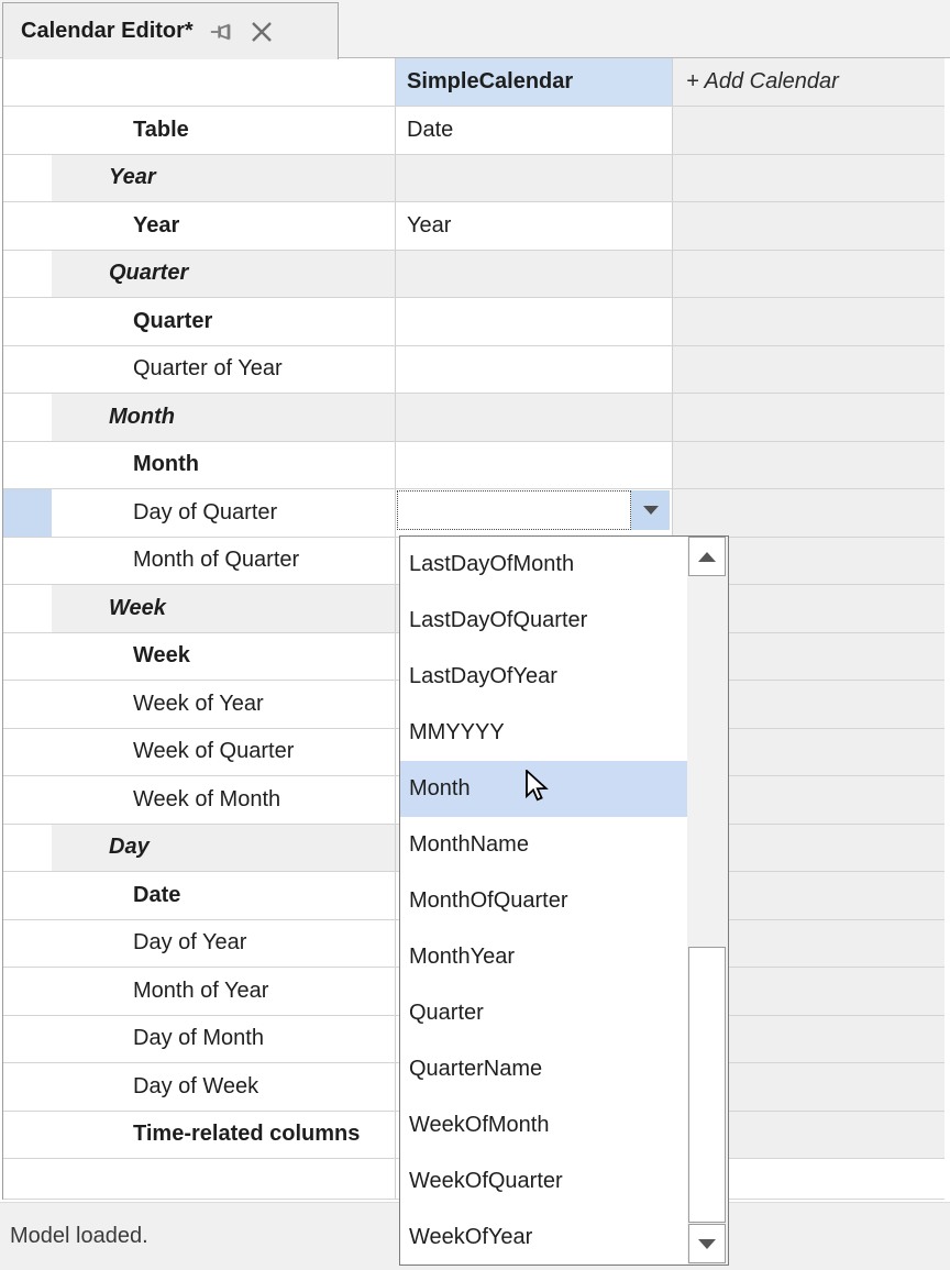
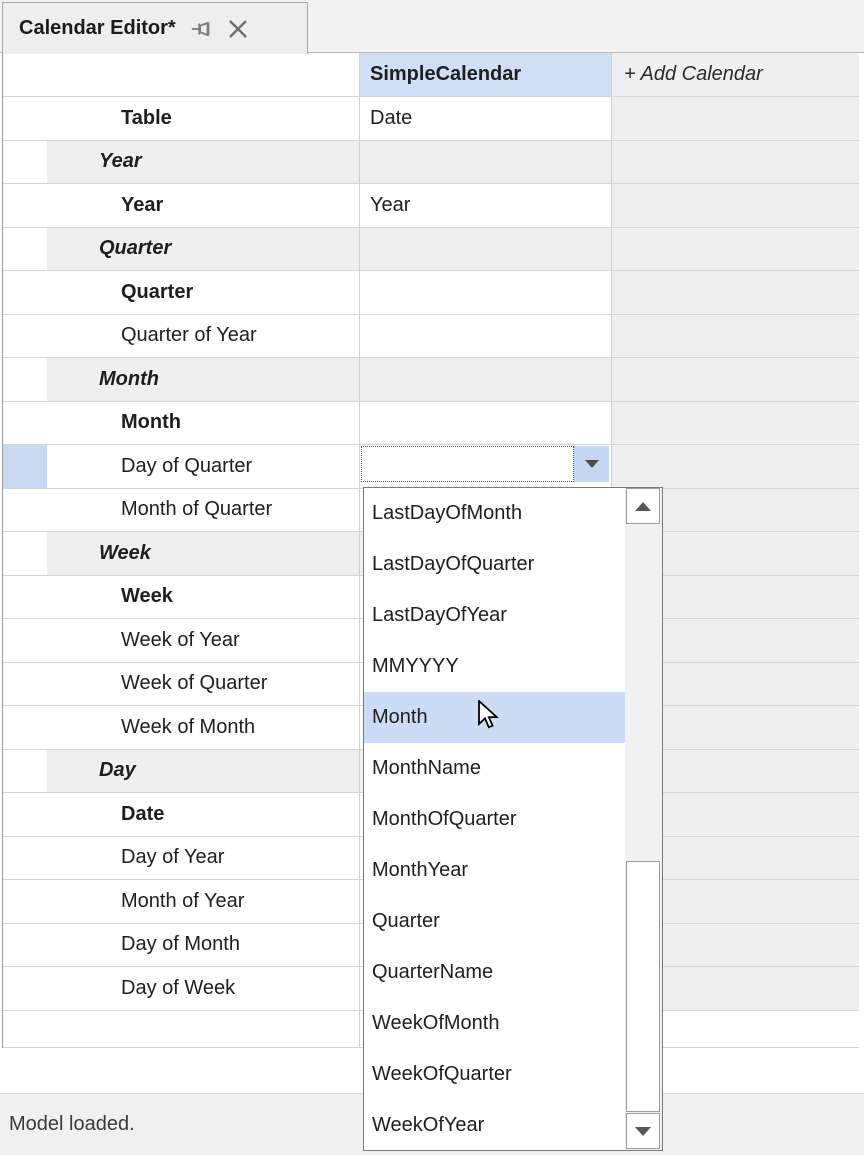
  Calendar Editor*
  SimpleCalendar
  + Add Calendar
  Table
  Date
  Year
  Year
  Year
  Quarter
  Quarter
  Quarter of Year
  Month
  Month
  Day of Quarter
  Month of Quarter
  Week
  Week
  Week of Year
  Week of Quarter
  Week of Month
  Day
  Date
  Day of Year
  Month of Year
  Day of Month
  Day of Week
- Time-related columns
  LastDayOfMonth
  LastDayOfQuarter
  LastDayOfYear
  MMYYYY
  Month
  MonthName
  MonthOfQuarter
  MonthYear
  Quarter
  QuarterName
  WeekOfMonth
  WeekOfQuarter
  WeekOfYear
  Model loaded.
